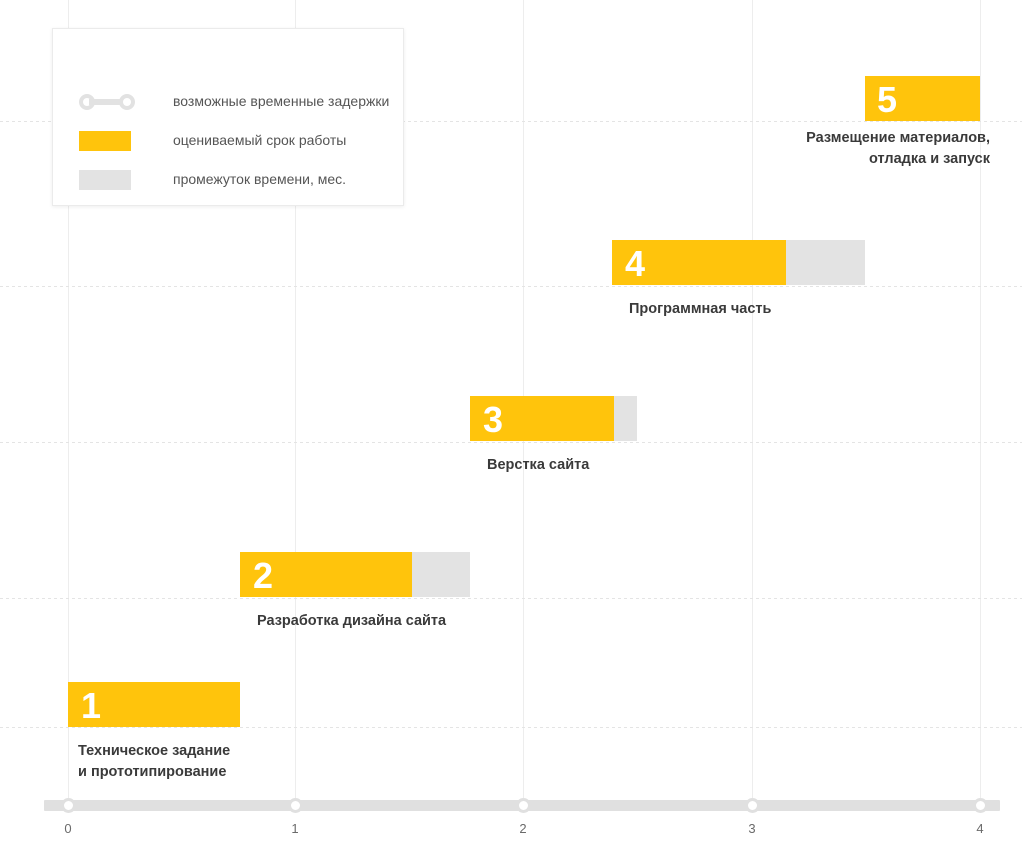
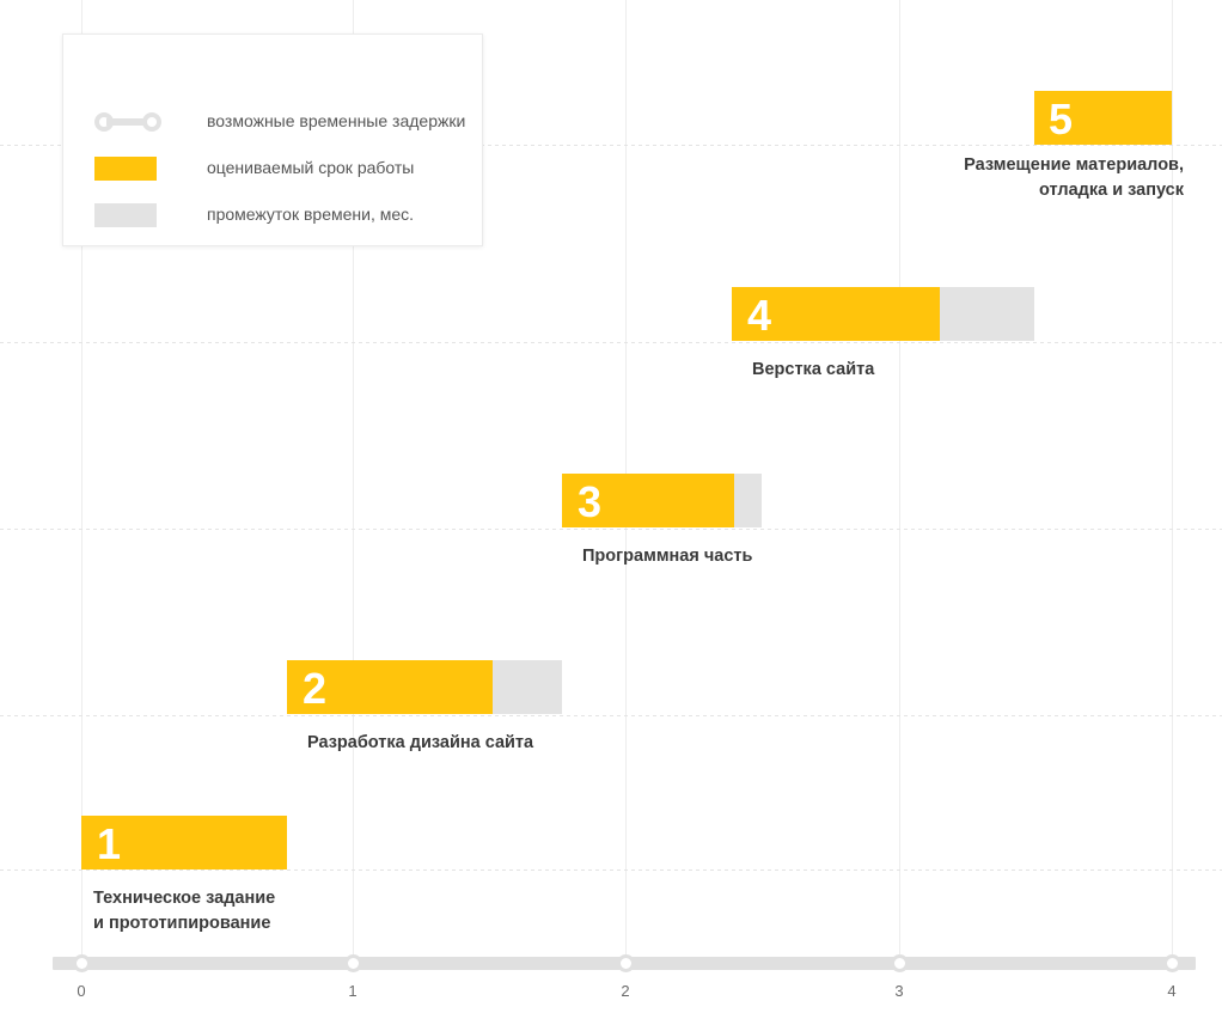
  5
  Размещение материалов,
  отладка и запуск
  4
- Программная часть
+ Верстка сайта
  3
- Верстка сайта
+ Программная часть
  2
  Разработка дизайна сайта
  1
  Техническое задание
  и прототипирование
  0
  1
  2
  3
  4
  возможные временные задержки
  оцениваемый срок работы
  промежуток времени, мес.
